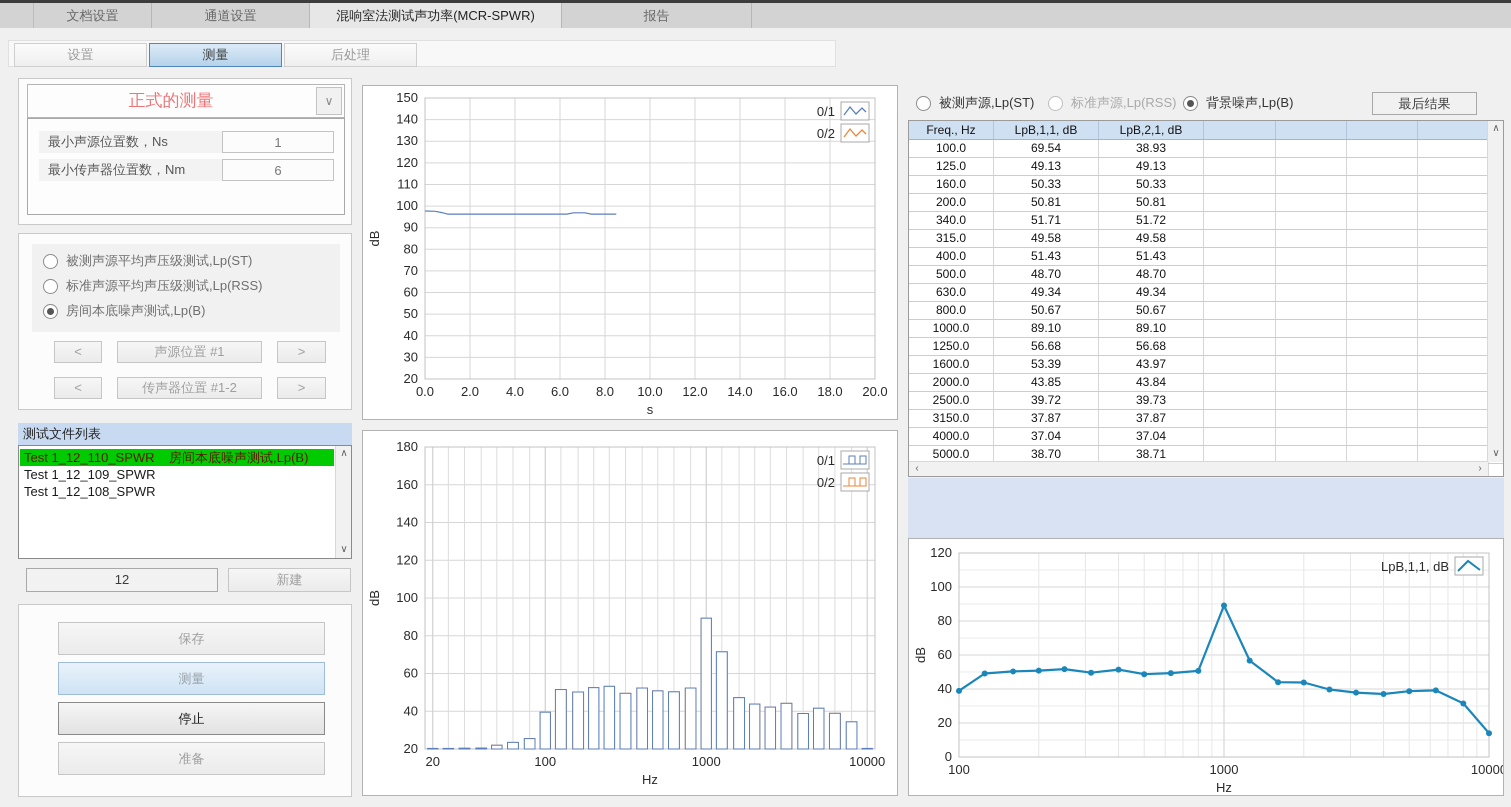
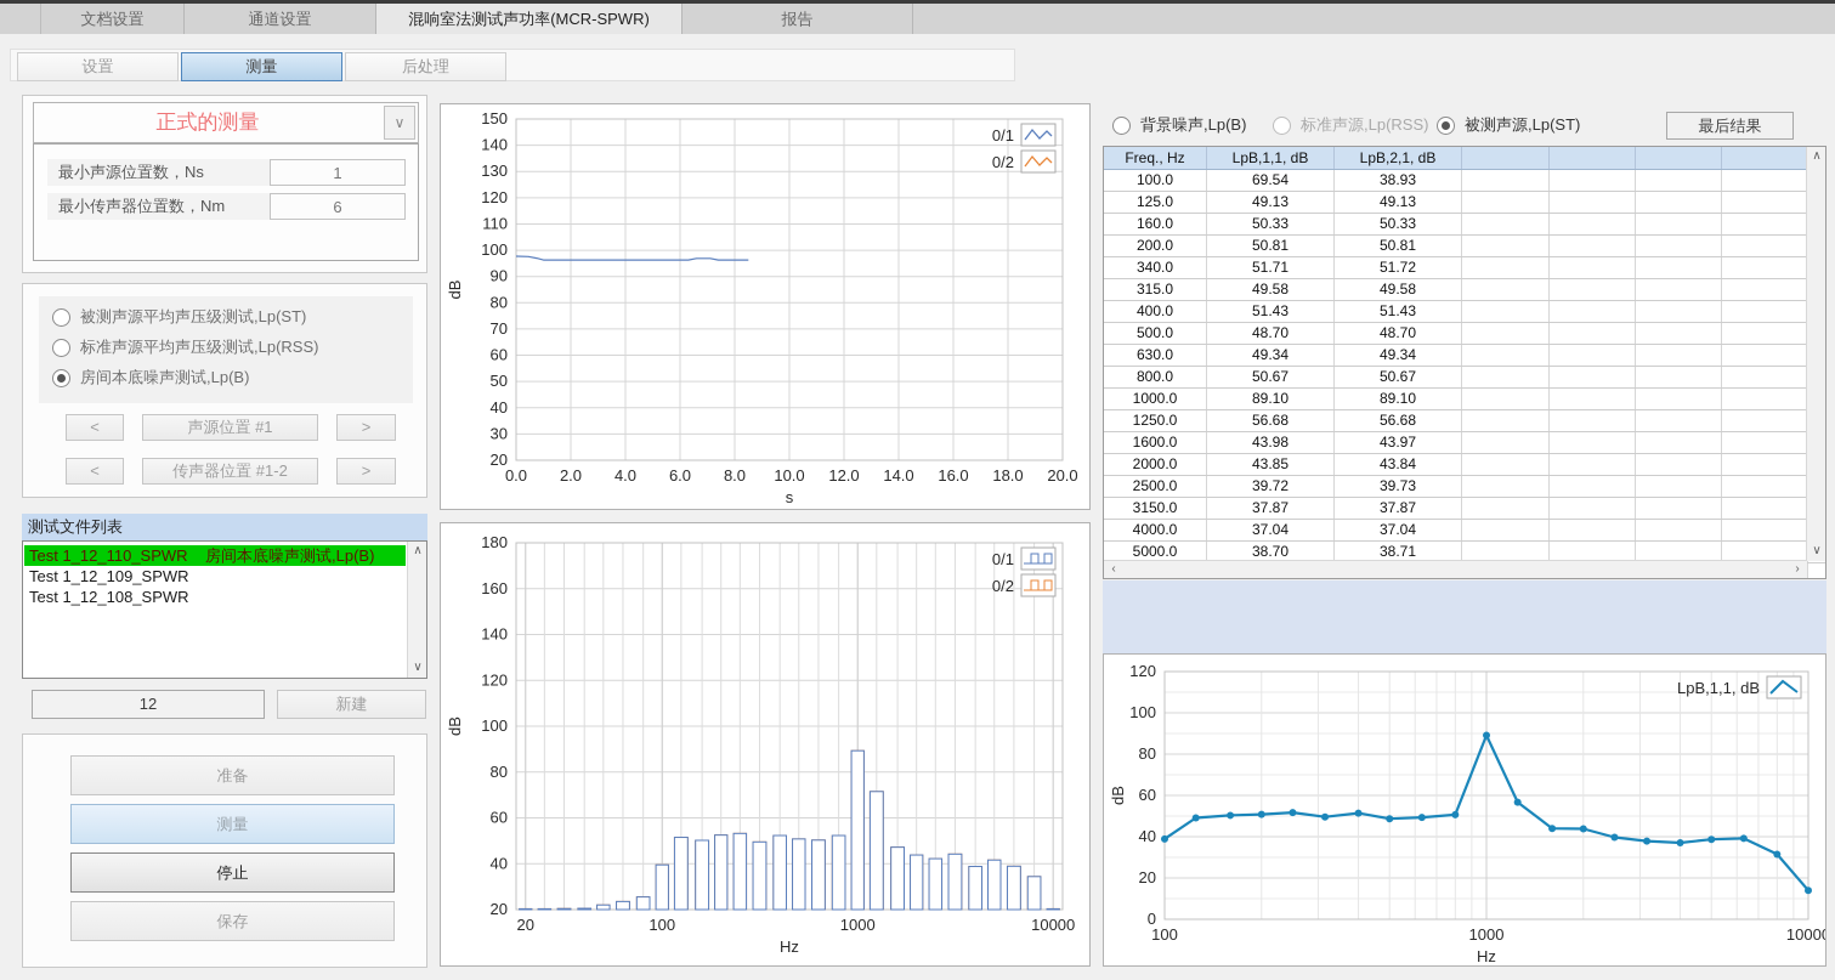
  文档设置
  通道设置
  混响室法测试声功率(MCR-SPWR)
  报告
  设置
  测量
  后处理
  正式的测量
  ∨
  最小声源位置数，Ns
  1
  最小传声器位置数，Nm
  6
  被测声源平均声压级测试,Lp(ST)
  标准声源平均声压级测试,Lp(RSS)
  房间本底噪声测试,Lp(B)
  <
  声源位置 #1
  >
  <
  传声器位置 #1-2
  >
  测试文件列表
  ∧
  ∨
  Test 1_12_110_SPWR 房间本底噪声测试,Lp(B)
  Test 1_12_109_SPWR
  Test 1_12_108_SPWR
  12
  新建
- 保存
+ 准备
  测量
  停止
- 准备
+ 保存
  20
  30
  40
  50
  60
  70
  80
  90
  100
  110
  120
  130
  140
  150
  0.0
  2.0
  4.0
  6.0
  8.0
  10.0
  12.0
  14.0
  16.0
  18.0
  20.0
  s
  0/1
  0/2
  20
  40
  60
  80
  100
  120
  140
  160
  180
  20
  100
  1000
  10000
  Hz
  0/1
  0/2
- 被测声源,Lp(ST)
+ 背景噪声,Lp(B)
  标准声源,Lp(RSS)
- 背景噪声,Lp(B)
+ 被测声源,Lp(ST)
  最后结果
  Freq., Hz
  LpB,1,1, dB
  LpB,2,1, dB
  100.0
  69.54
  38.93
  125.0
  49.13
  49.13
  160.0
  50.33
  50.33
  200.0
  50.81
  50.81
  340.0
  51.71
  51.72
  315.0
  49.58
  49.58
  400.0
  51.43
  51.43
  500.0
  48.70
  48.70
  630.0
  49.34
  49.34
  800.0
  50.67
  50.67
  1000.0
  89.10
  89.10
  1250.0
  56.68
  56.68
  1600.0
- 53.39
+ 43.98
  43.97
  2000.0
  43.85
  43.84
  2500.0
  39.72
  39.73
  3150.0
  37.87
  37.87
  4000.0
  37.04
  37.04
  5000.0
  38.70
  38.71
  ∧
  ∨
  ‹
  ›
  0
  20
  40
  60
  80
  100
  120
  100
  1000
  1000
  Hz
  LpB,1,1, dB
